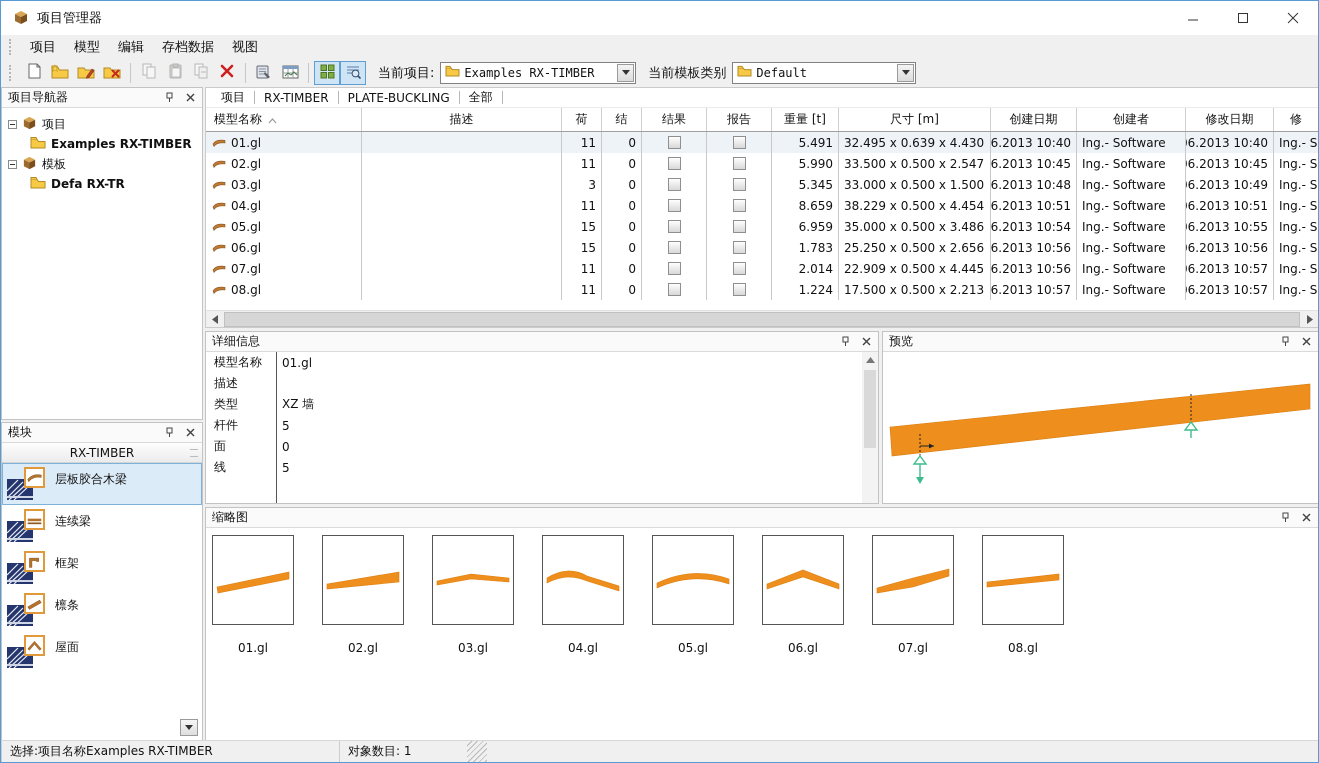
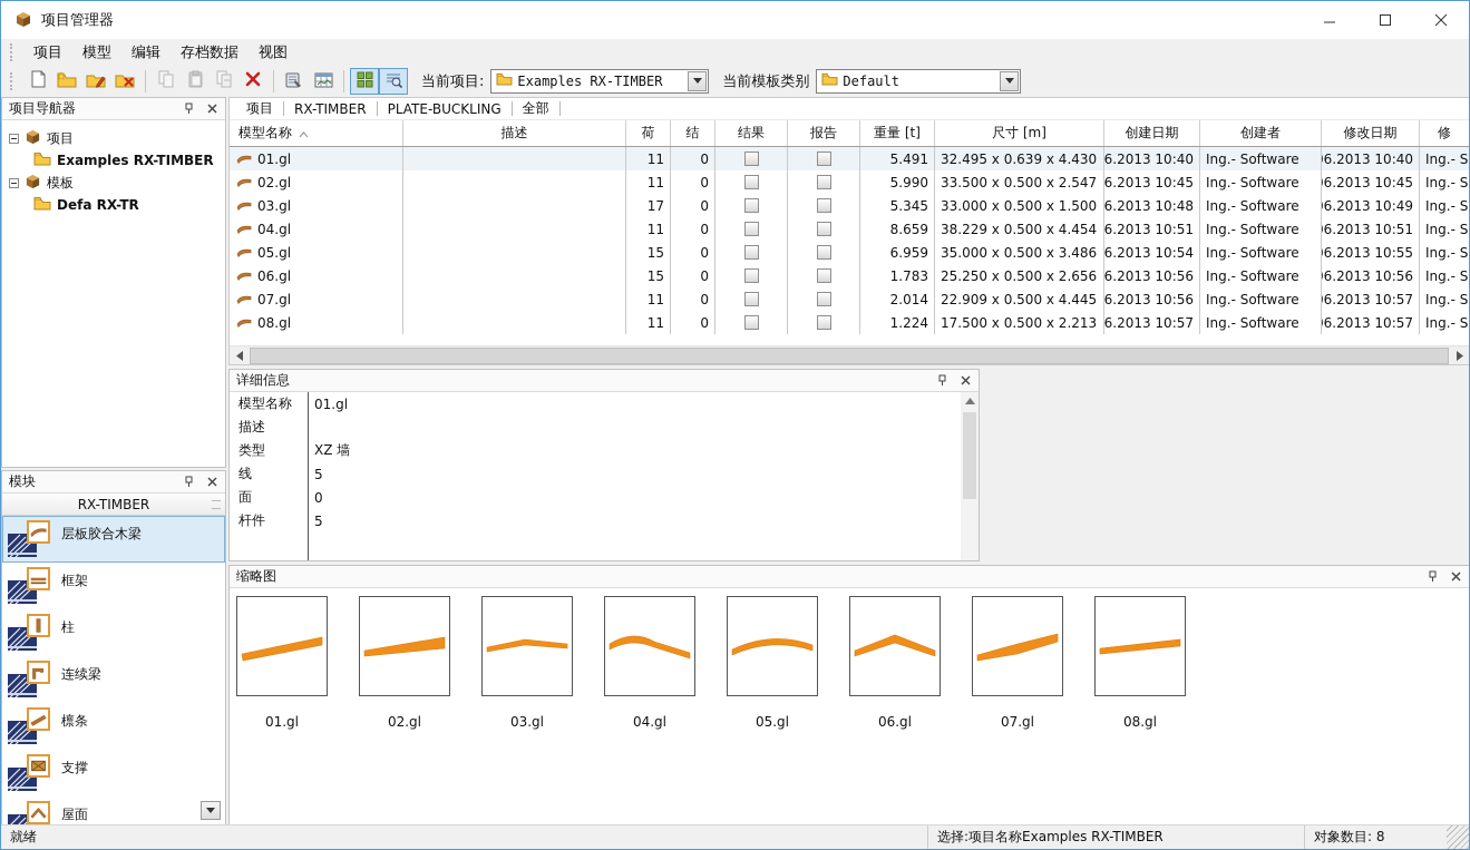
  项目管理器
  项目 模型 编辑 存档数据 视图
  当前项目:
  Examples RX-TIMBER
  当前模板类别
  Default
  项目导航器
  项目
  Examples RX-TIMBER
  模板
  Defa RX-TR
  模块
  RX-TIMBER
  层板胶合木梁
- 连续梁
+ 框架
+ 柱
- 框架
+ 连续梁
  檩条
+ 支撑
  屋面
  项目
  RX-TIMBER
  PLATE-BUCKLING
  全部
  模型名称
  描述
  荷
  结
  结果
  报告
  重量 [t]
  尺寸 [m]
  创建日期
  创建者
  修改日期
  修
  01.gl
  11
  0
  5.491
  32.495 x 0.639 x 4.430
  6.2013 10:40
  Ing.- Software
  6.2013 10:40
  Ing.- S
  02.gl
  11
  0
  5.990
  33.500 x 0.500 x 2.547
  6.2013 10:45
  Ing.- Software
  6.2013 10:45
  Ing.- S
  03.gl
- 3
+ 17
  0
  5.345
  33.000 x 0.500 x 1.500
  6.2013 10:48
  Ing.- Software
  6.2013 10:49
  Ing.- S
  04.gl
  11
  0
  8.659
  38.229 x 0.500 x 4.454
  6.2013 10:51
  Ing.- Software
  6.2013 10:51
  Ing.- S
  05.gl
  15
  0
  6.959
  35.000 x 0.500 x 3.486
  6.2013 10:54
  Ing.- Software
  6.2013 10:55
  Ing.- S
  06.gl
  15
  0
  1.783
  25.250 x 0.500 x 2.656
  6.2013 10:56
  Ing.- Software
  6.2013 10:56
  Ing.- S
  07.gl
  11
  0
  2.014
  22.909 x 0.500 x 4.445
  6.2013 10:56
  Ing.- Software
  6.2013 10:57
  Ing.- S
  08.gl
  11
  0
  1.224
  17.500 x 0.500 x 2.213
  6.2013 10:57
  Ing.- Software
  6.2013 10:57
  Ing.- S
  详细信息
  模型名称
  01.gl
  描述
  类型
  XZ 墙
- 杆件
+ 线
  5
  面
  0
- 线
+ 杆件
  5
- 预览
  缩略图
  01.gl
  02.gl
  03.gl
  04.gl
  05.gl
  06.gl
  07.gl
  08.gl
+ 就绪
  选择:项目名称Examples RX-TIMBER
- 对象数目: 1
+ 对象数目: 8
